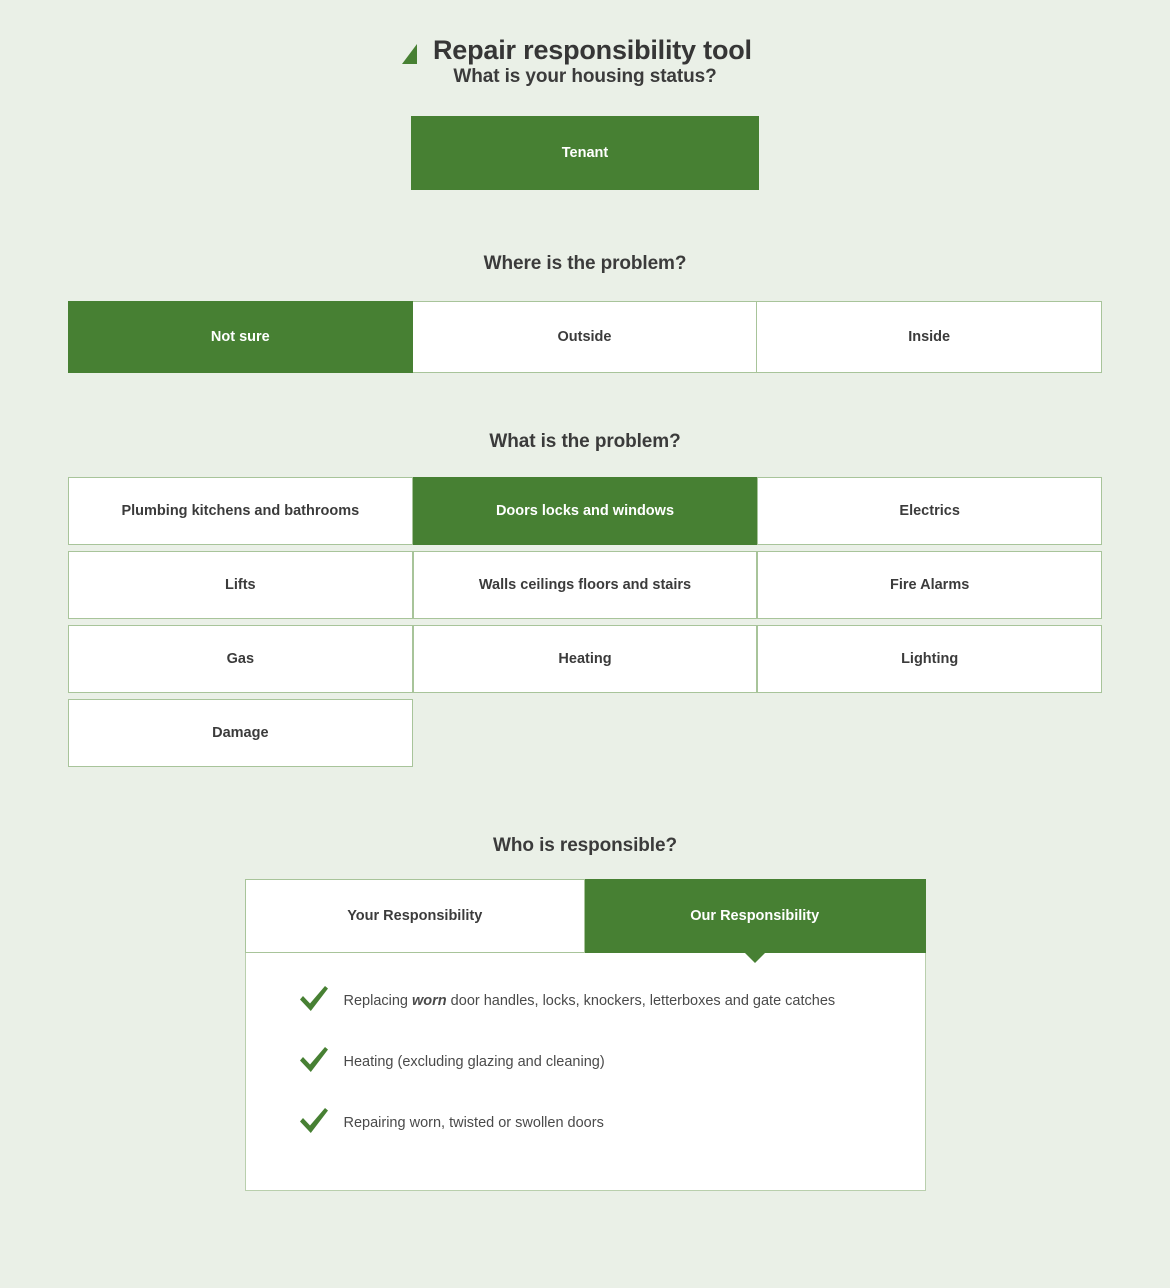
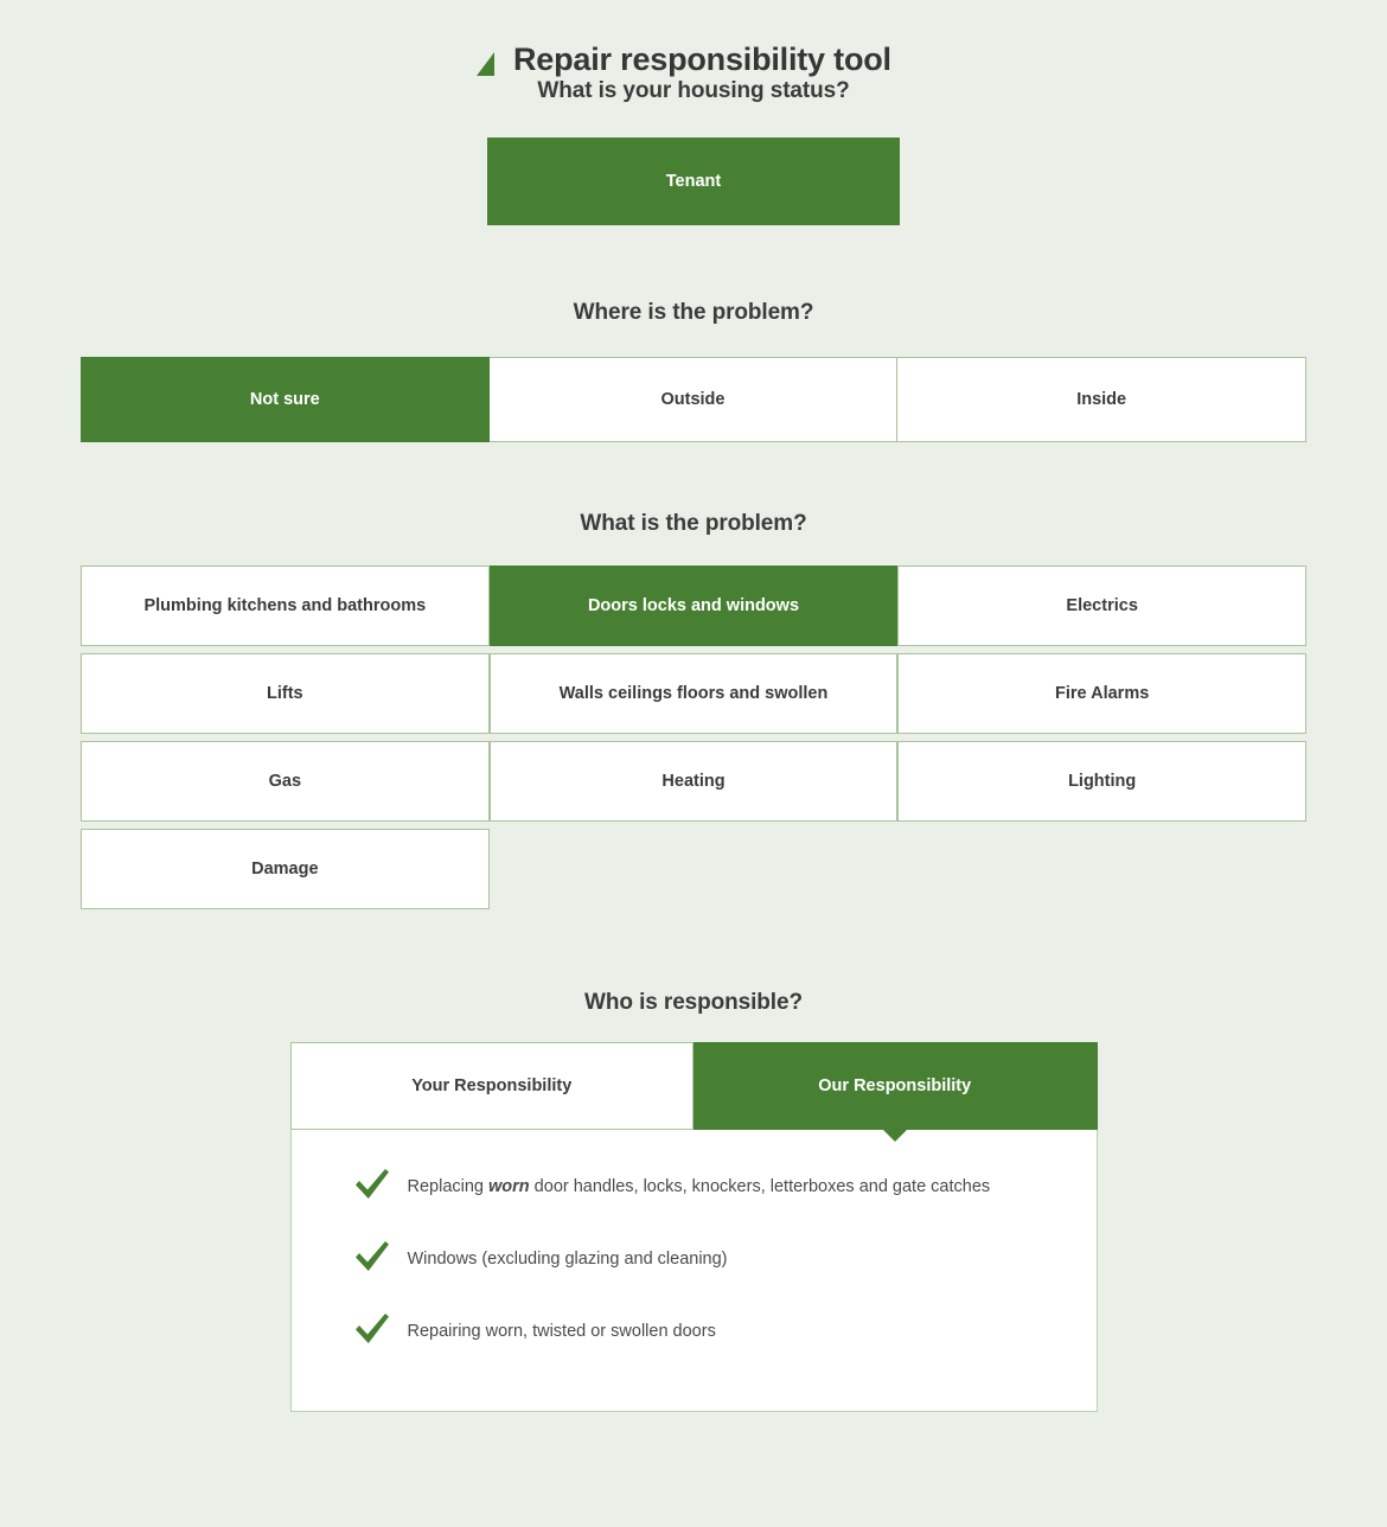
  Repair responsibility tool
  What is your housing status?
  Tenant
  Where is the problem?
  Not sure
  Outside
  Inside
  What is the problem?
  Plumbing kitchens and bathrooms
  Doors locks and windows
  Electrics
  Lifts
- Walls ceilings floors and stairs
+ Walls ceilings floors and swollen
  Fire Alarms
  Gas
  Heating
  Lighting
  Damage
  Who is responsible?
  Your Responsibility
  Our Responsibility
  Replacing worn door handles, locks, knockers, letterboxes and gate catches
- Heating (excluding glazing and cleaning)
+ Windows (excluding glazing and cleaning)
  Repairing worn, twisted or swollen doors
